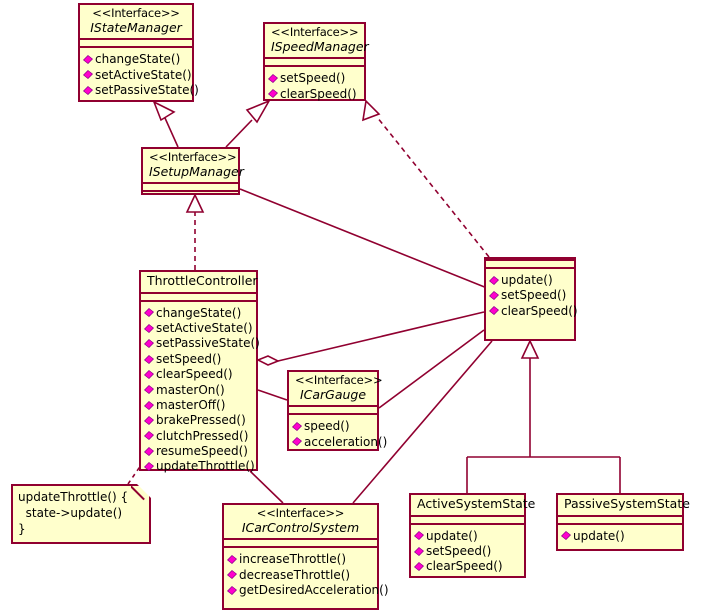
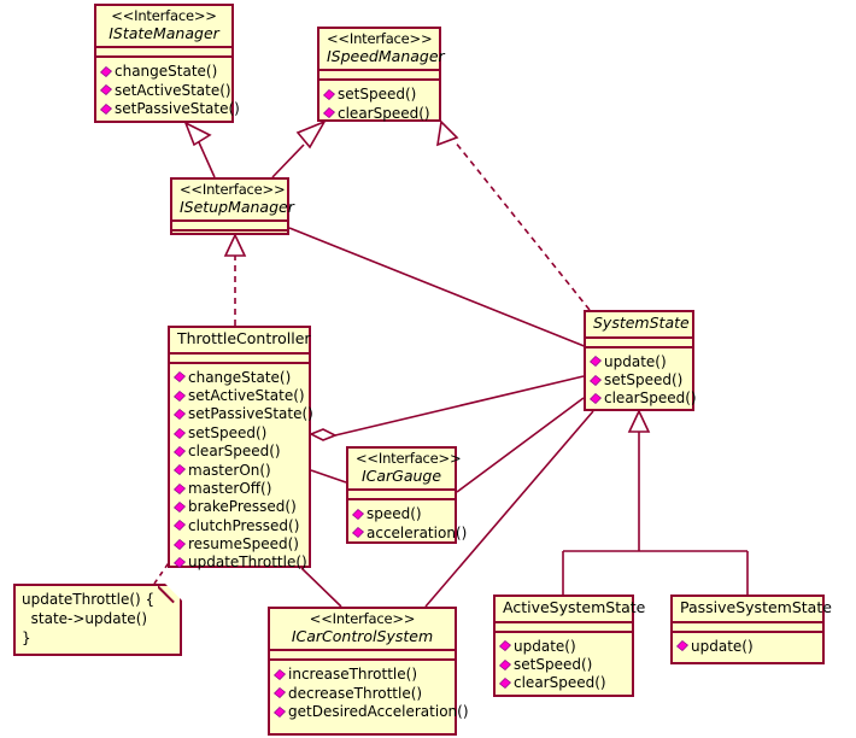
  <<Interface>>
  IStateManager
  changeState()
  setActiveState()
  setPassiveState()
  <<Interface>>
  ISpeedManager
  setSpeed()
  clearSpeed()
  <<Interface>>
  ISetupManager
  ThrottleController
  changeState()
  setActiveState()
  setPassiveState()
  setSpeed()
  clearSpeed()
  masterOn()
  masterOff()
  brakePressed()
  clutchPressed()
  resumeSpeed()
  updateThrottle()
+ SystemState
  update()
  setSpeed()
  clearSpeed()
  <<Interface>>
  ICarGauge
  speed()
  acceleration()
  <<Interface>>
  ICarControlSystem
  increaseThrottle()
  decreaseThrottle()
  getDesiredAcceleration()
  ActiveSystemState
  update()
  setSpeed()
  clearSpeed()
  PassiveSystemState
  update()
  updateThrottle() {
  state->update()
  }
